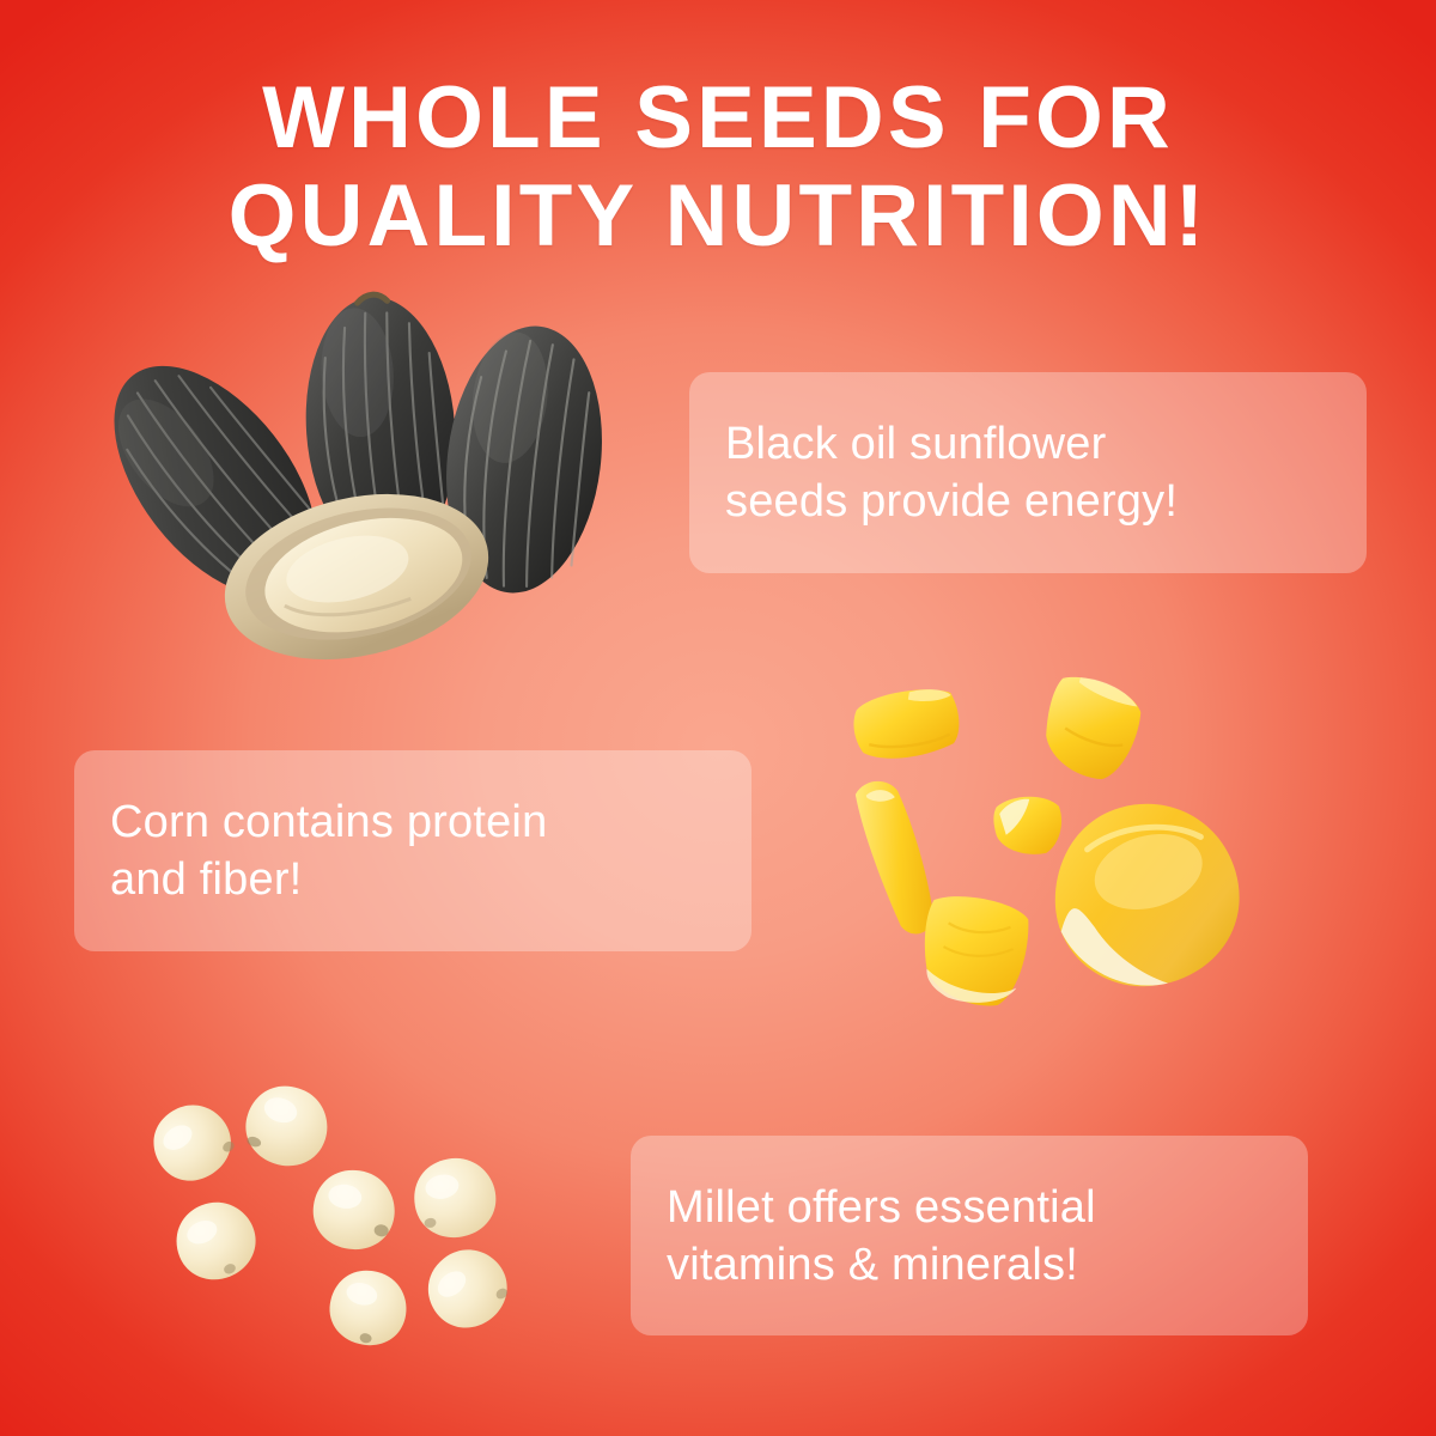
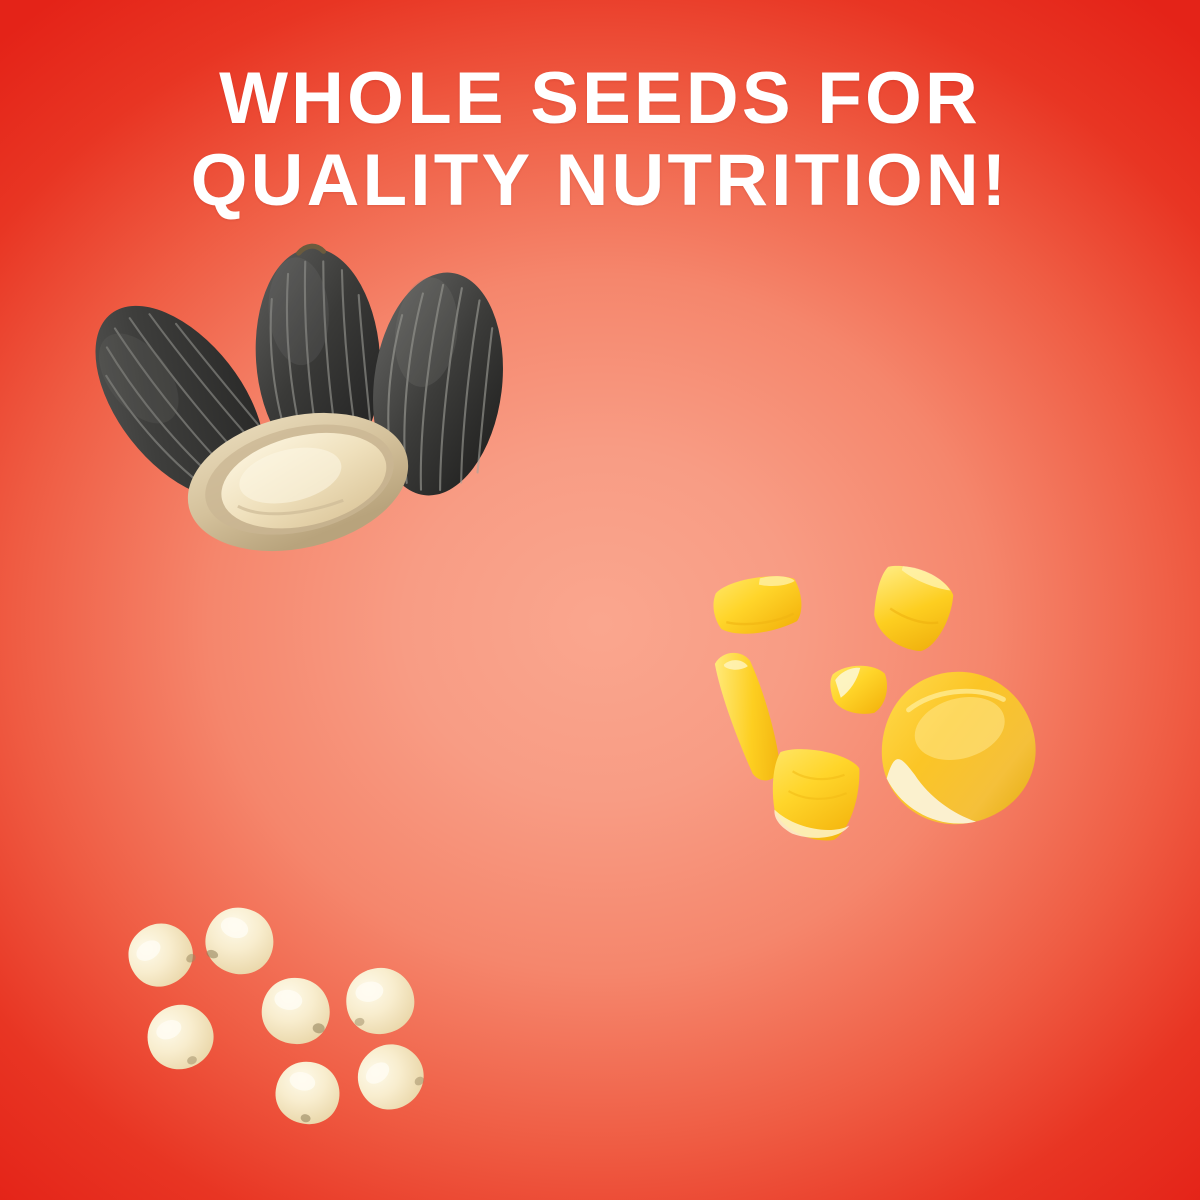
  WHOLE SEEDS FOR
  QUALITY NUTRITION!
- Black oil sunflower
- seeds provide energy!
- Corn contains protein
- and fiber!
- Millet offers essential
- vitamins & minerals!
